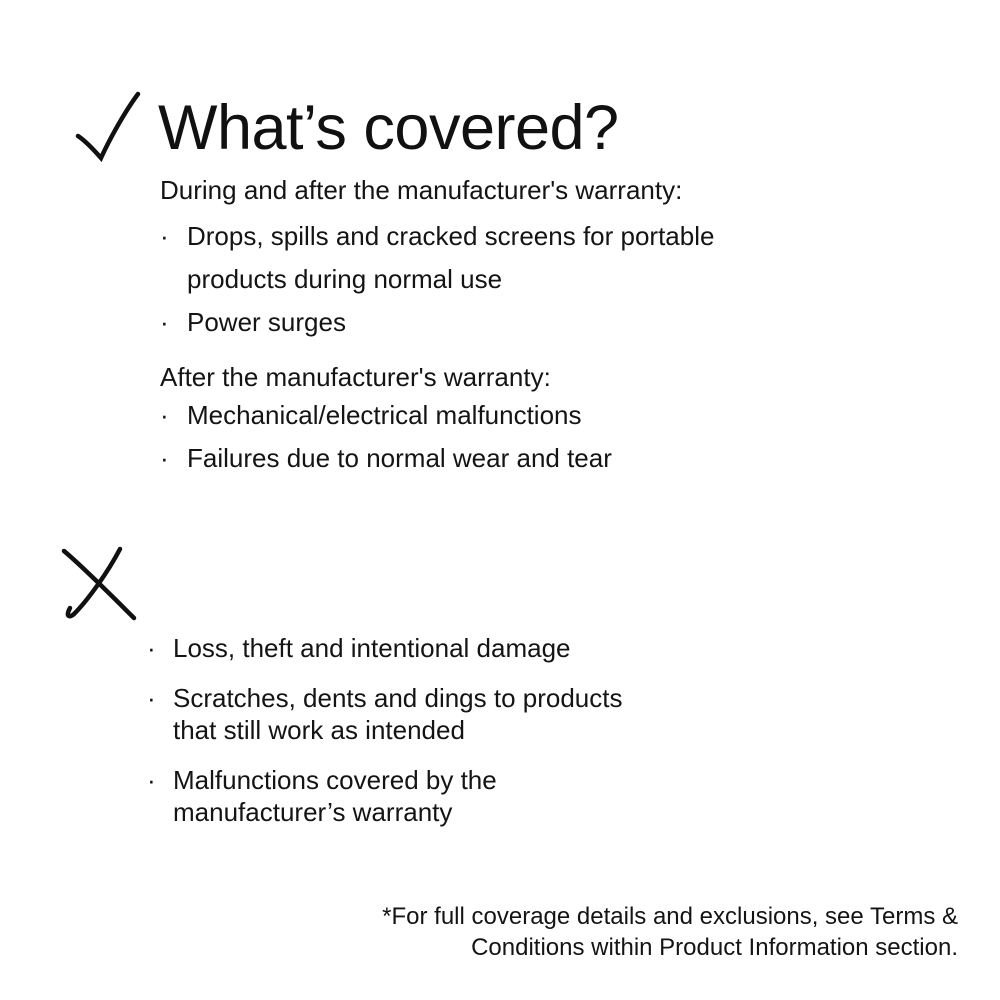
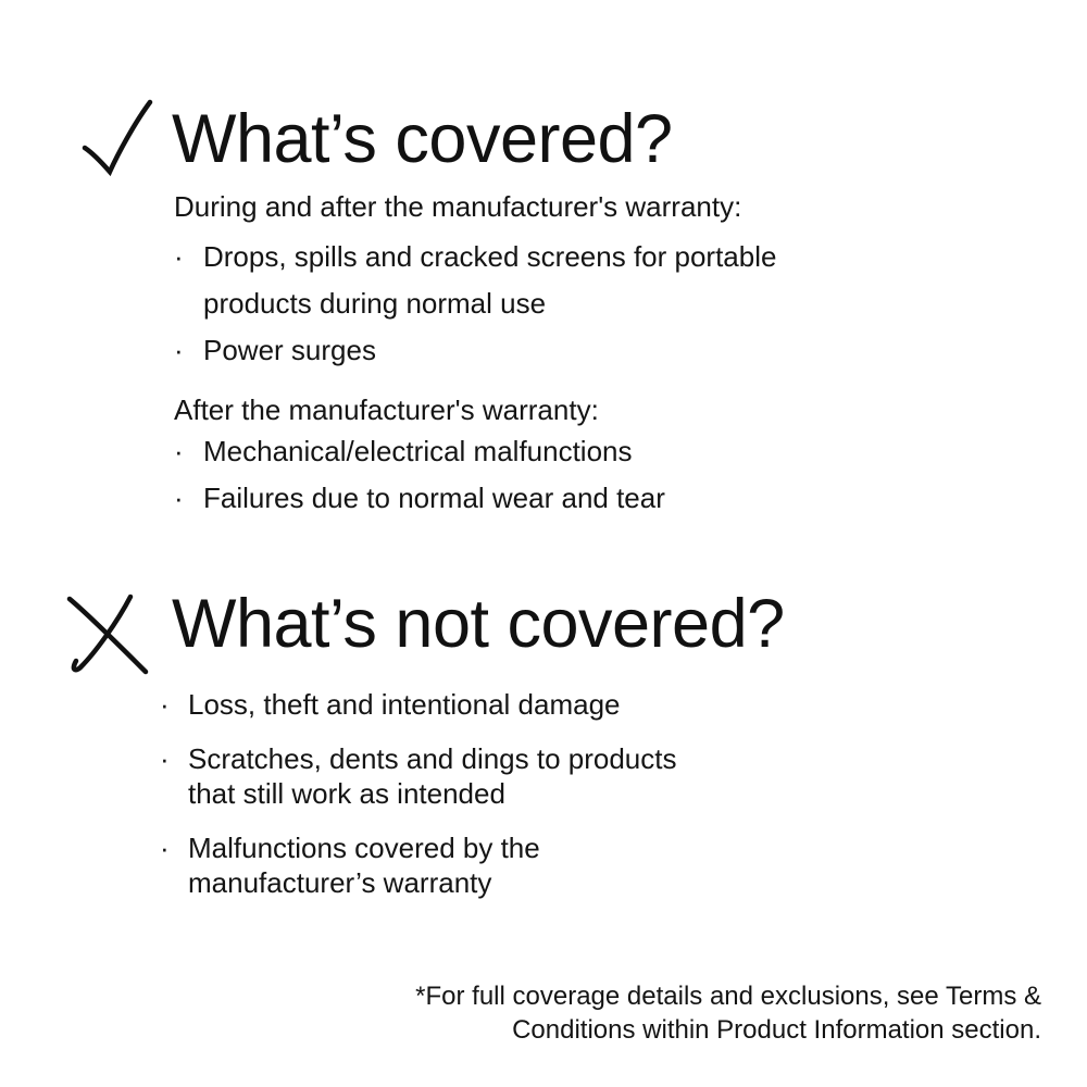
  What’s covered?
  During and after the manufacturer's warranty:
  ·
  Drops, spills and cracked screens for portable
  products during normal use
  ·
  Power surges
  After the manufacturer's warranty:
  ·
  Mechanical/electrical malfunctions
  ·
  Failures due to normal wear and tear
+ What’s not covered?
  ·
  Loss, theft and intentional damage
  ·
  Scratches, dents and dings to products
  that still work as intended
  ·
  Malfunctions covered by the
  manufacturer’s warranty
  *For full coverage details and exclusions, see Terms &
  Conditions within Product Information section.
